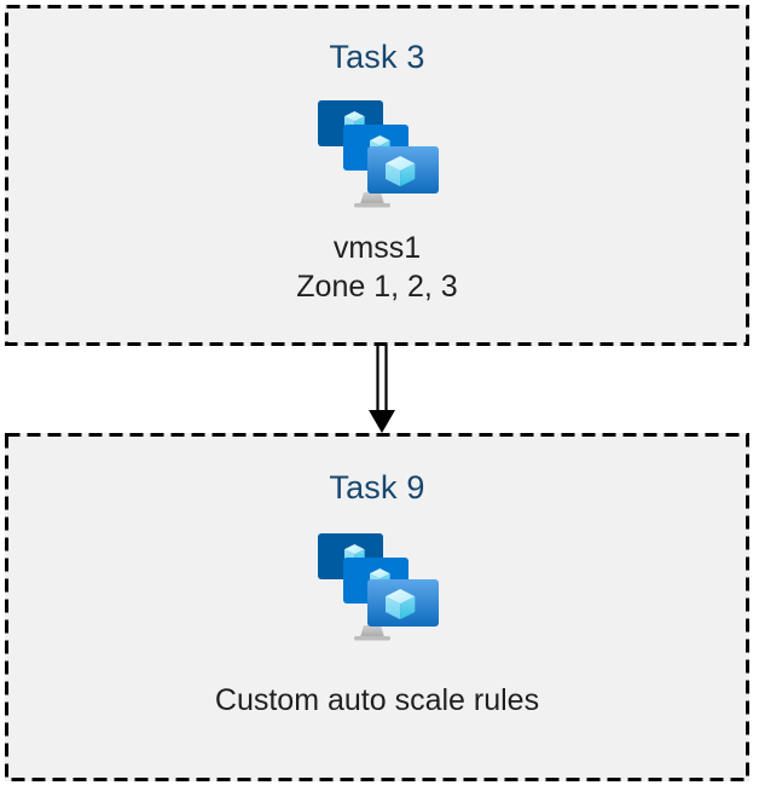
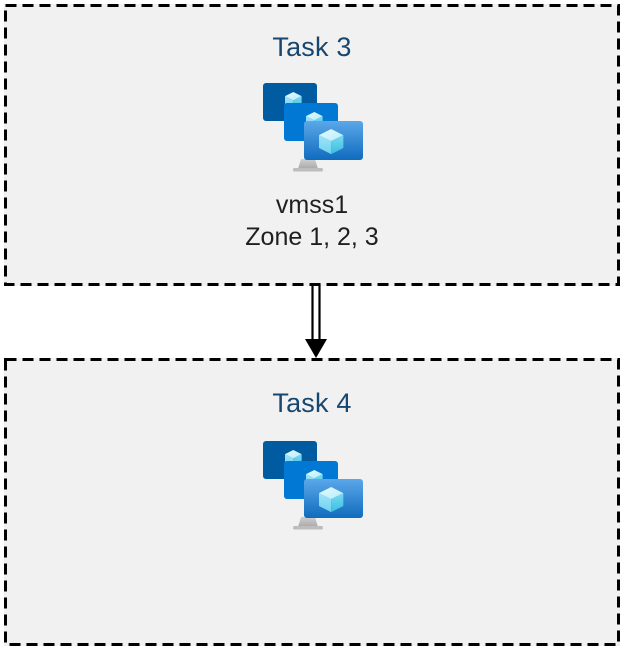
  Task 3
  vmss1
  Zone 1, 2, 3
- Task 9
+ Task 4
- Custom auto scale rules
